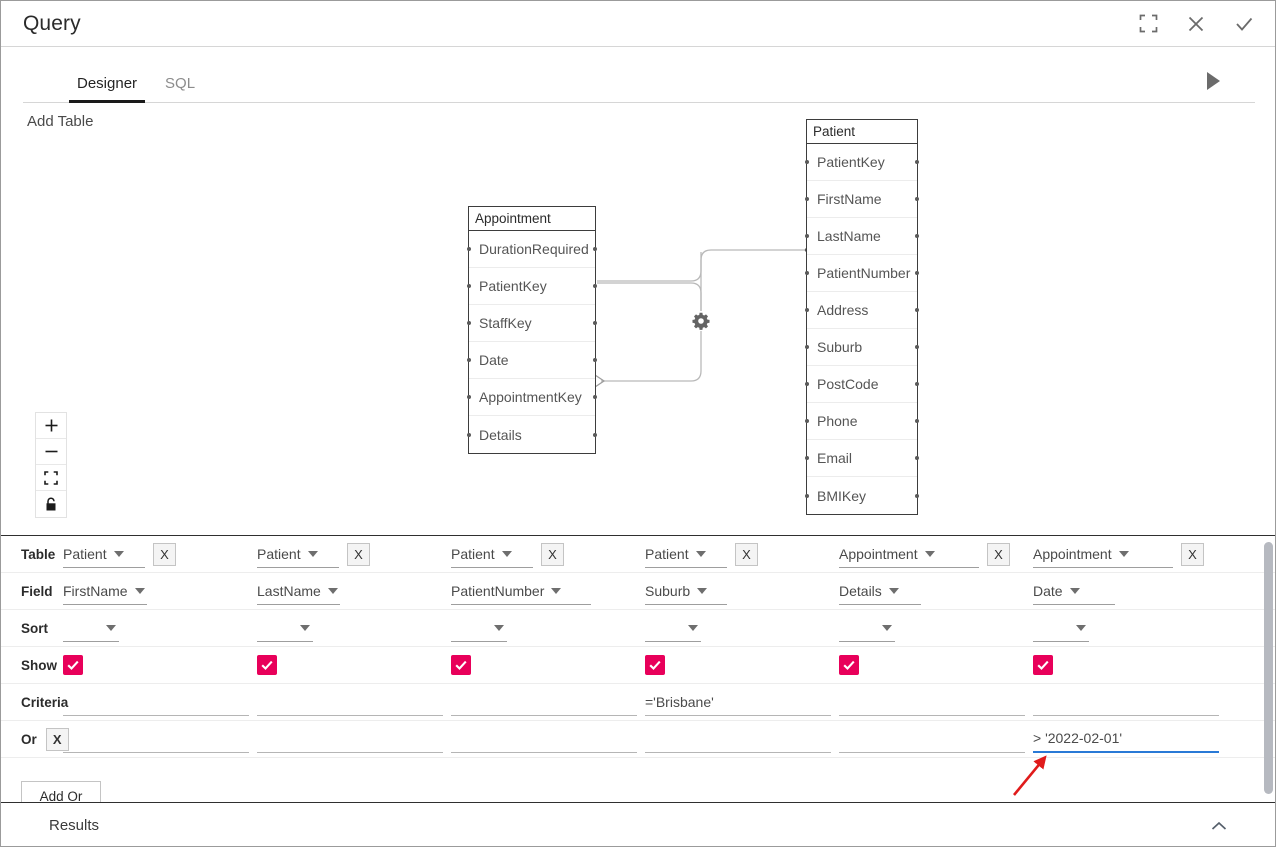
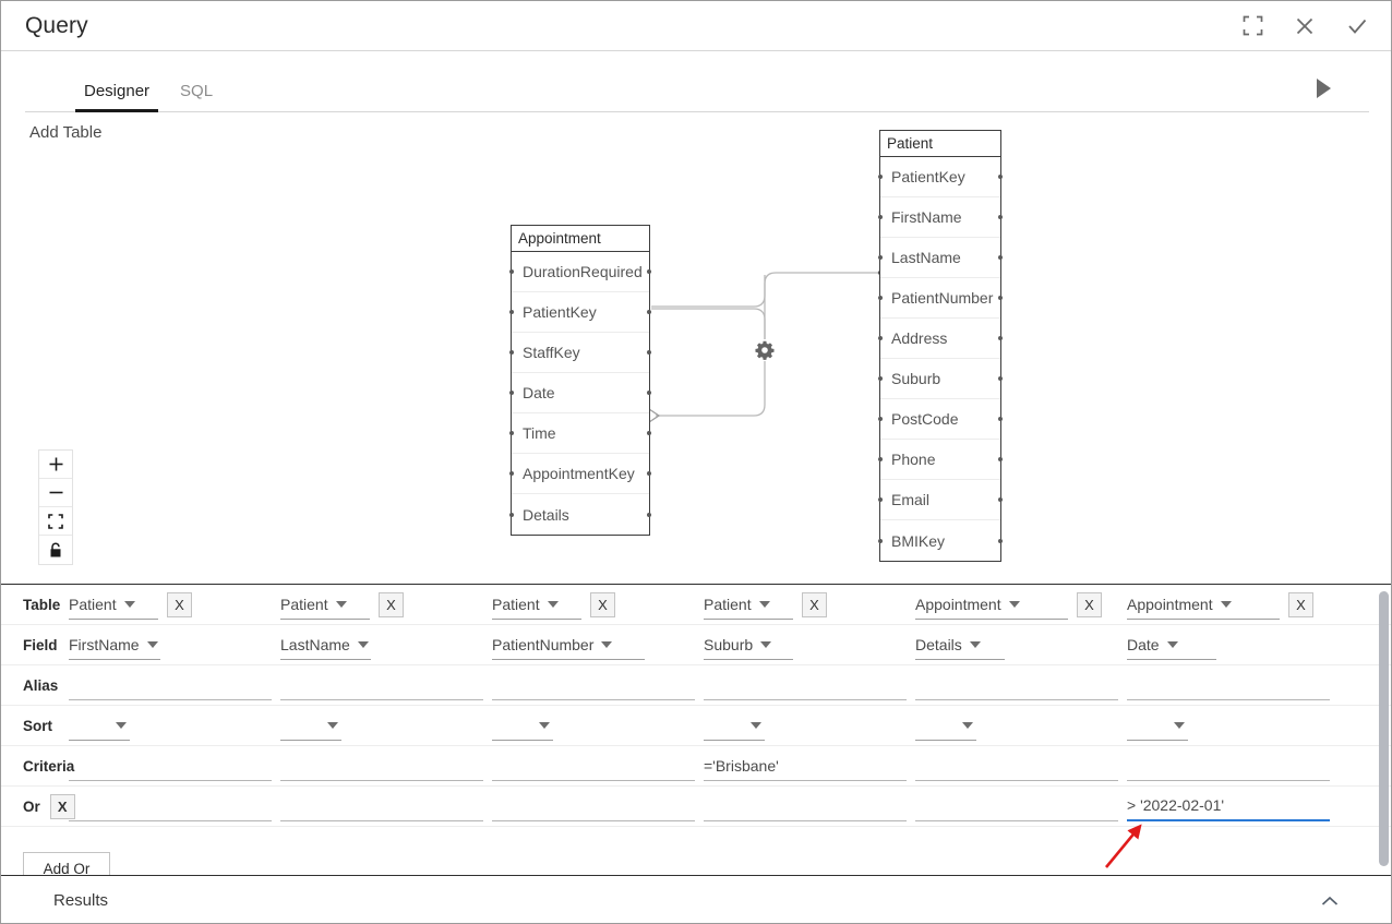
  Query
  Designer
  SQL
  Add Table
  Appointment
  DurationRequired
  PatientKey
  StaffKey
  Date
+ Time
  AppointmentKey
  Details
  Patient
  PatientKey
  FirstName
  LastName
  PatientNumber
  Address
  Suburb
  PostCode
  Phone
  Email
  BMIKey
  Table
  Patient
  X
  Patient
  X
  Patient
  X
  Patient
  X
  Appointment
  X
  Appointment
  X
  Field
  FirstName
  LastName
  PatientNumber
  Suburb
  Details
  Date
+ Alias
  Sort
- Show
  Criteri
  ='Brisbane'
  Or
  X
  > '2022-02-01'
  Add Or
  Results
